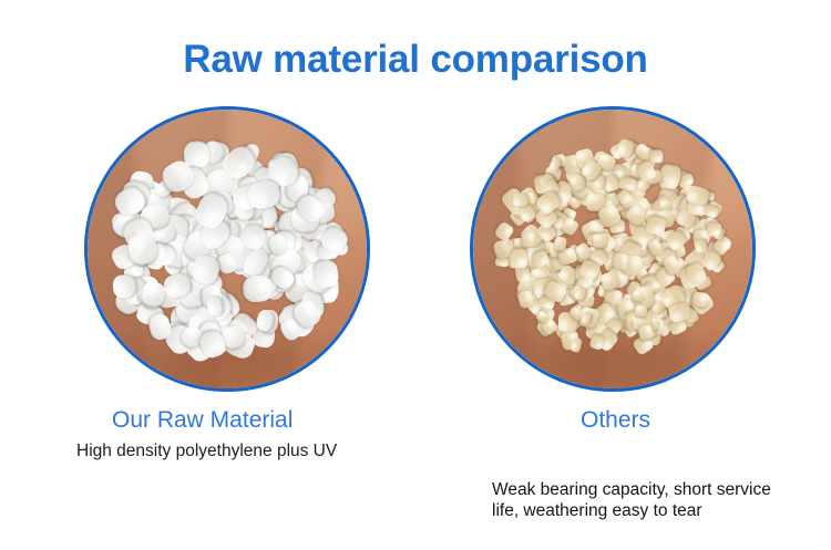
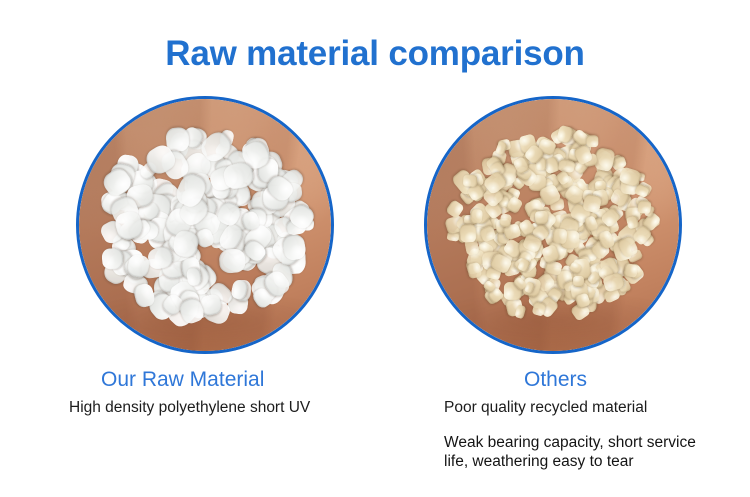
  Raw material comparison
  Our Raw Material
- High density polyethylene plus UV
+ High density polyethylene short UV
  Others
+ Poor quality recycled material
  Weak bearing capacity, short service
  life, weathering easy to tear
